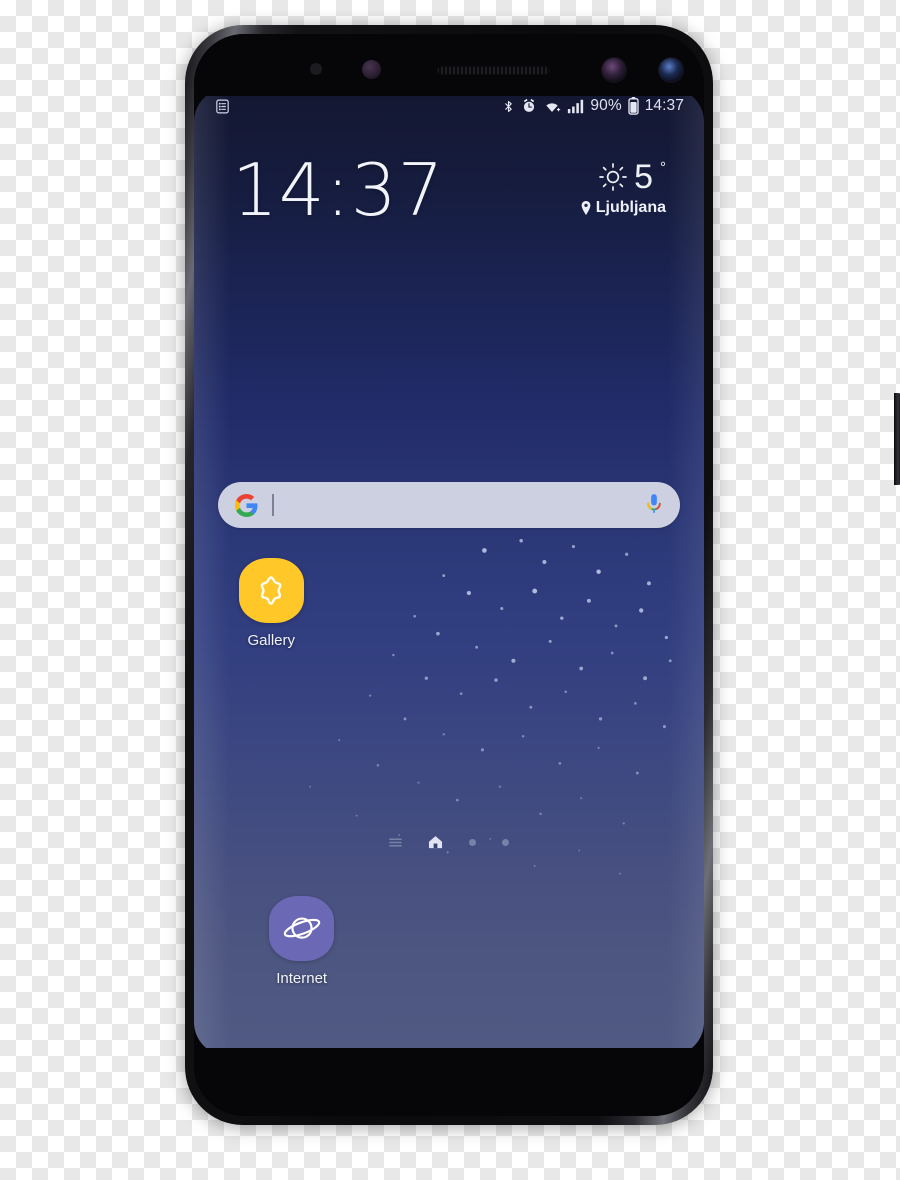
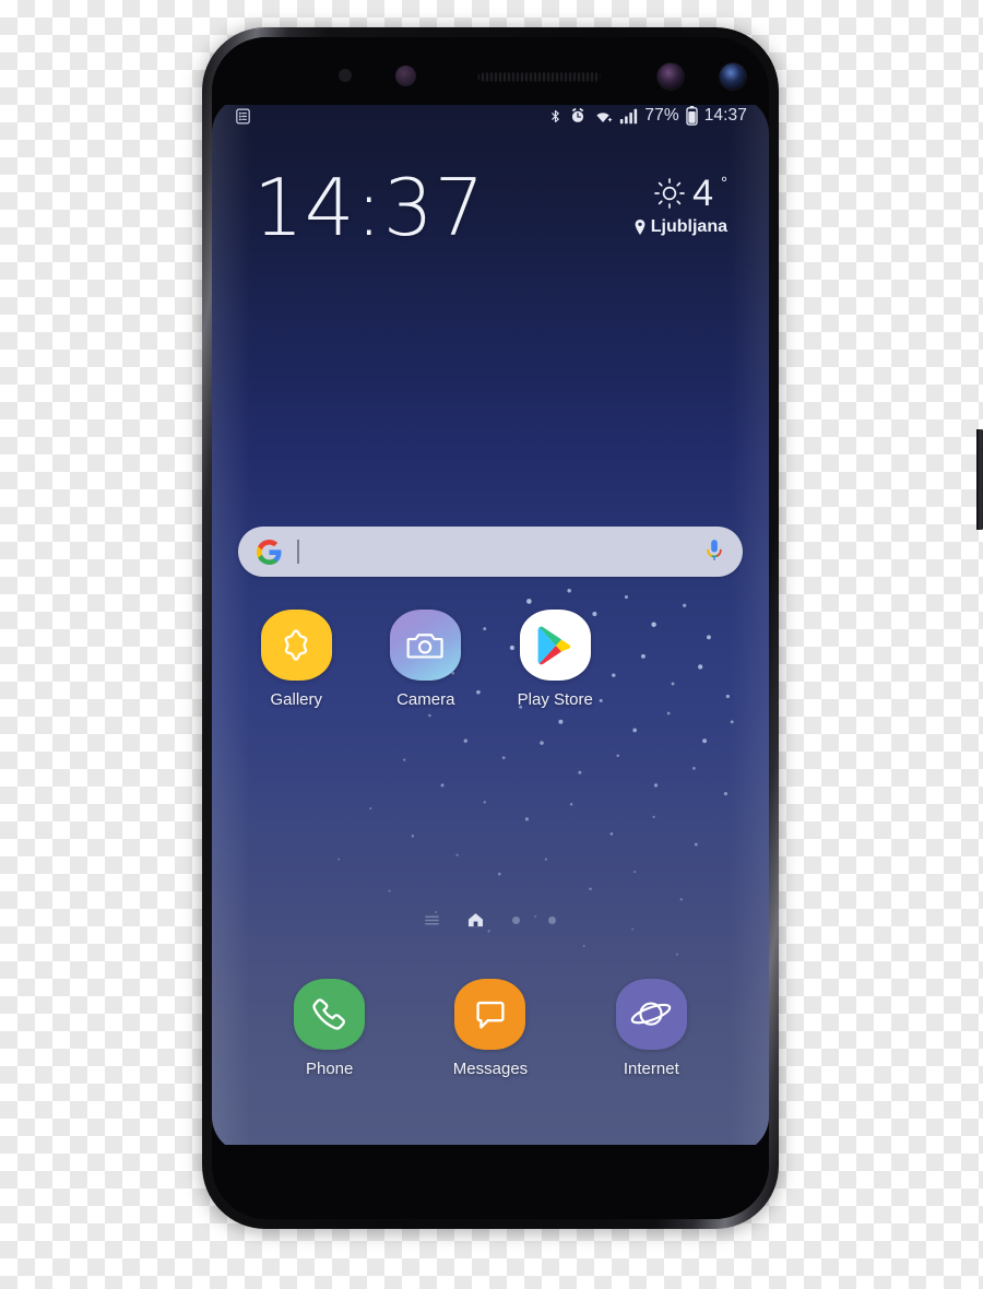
- 90%
+ 77%
  14:37
  14:37
- 5
+ 4
  °
  Ljubljana
  Gallery
+ Camera
+ Play Store
+ Phone
+ Messages
  Internet
